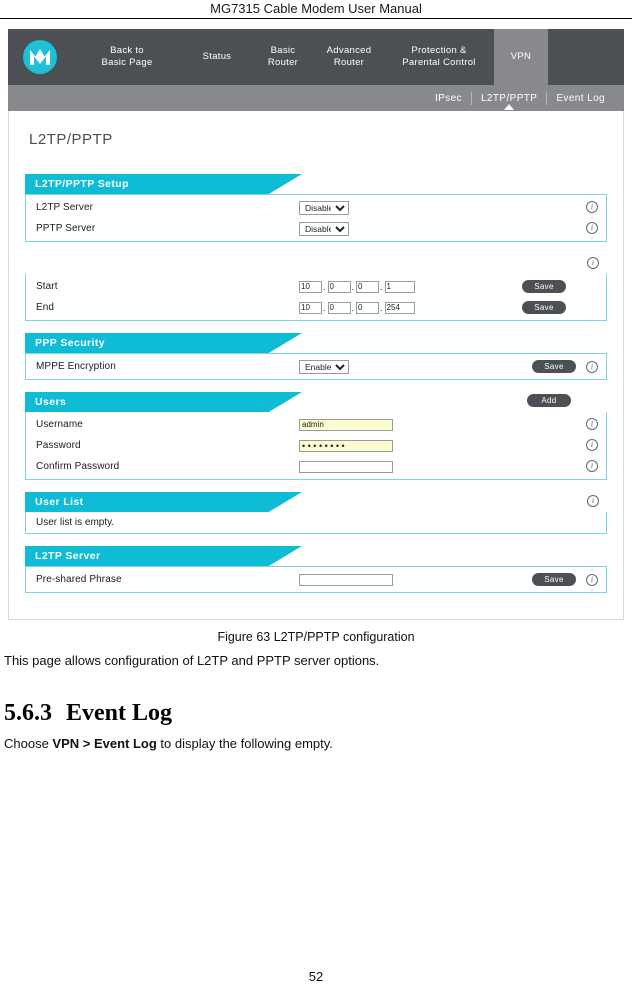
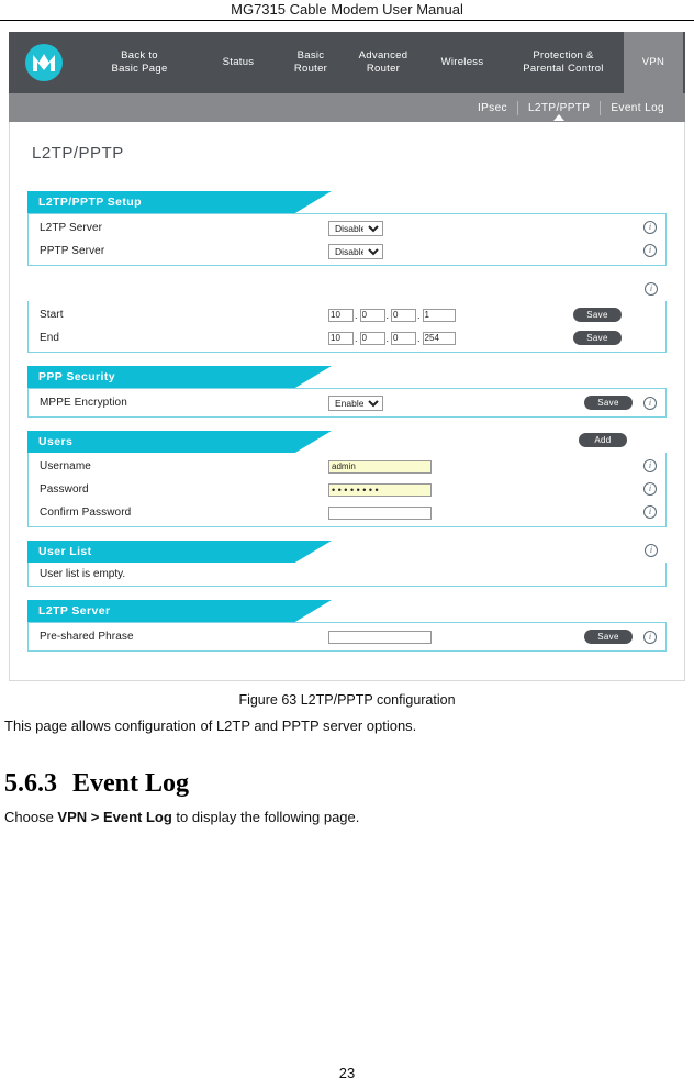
  MG7315 Cable Modem User Manual
  Back to
  Basic Page
  Status
  Basic
  Router
  Advanced
  Router
+ Wireless
  Protection &
  Parental Control
  VPN
  IPsec
  L2TP/PPTP
  Event Log
  L2TP/PPTP
  L2TP/PPTP Setup
  L2TP Server
  Disable
  i
  PPTP Server
  Disable
  i
  i
  Start
  10
  .
  0
  .
  0
  .
  1
  Save
  End
  10
  .
  0
  .
  0
  .
  254
  Save
  PPP Security
  MPPE Encryption
  Enable
  Save
  i
  Users
  Add
  Username
  admin
  i
  Password
  ••••••••
  i
  Confirm Password
  i
  User List
  i
  User list is empty.
  L2TP Server
  Pre-shared Phrase
  Save
  i
  Figure 63 L2TP/PPTP configuration
  This page allows configuration of L2TP and PPTP server options.
  5.6.3 Event Log
- Choose VPN > Event Log to display the following empty.
+ Choose VPN > Event Log to display the following page.
- 52
+ 23
